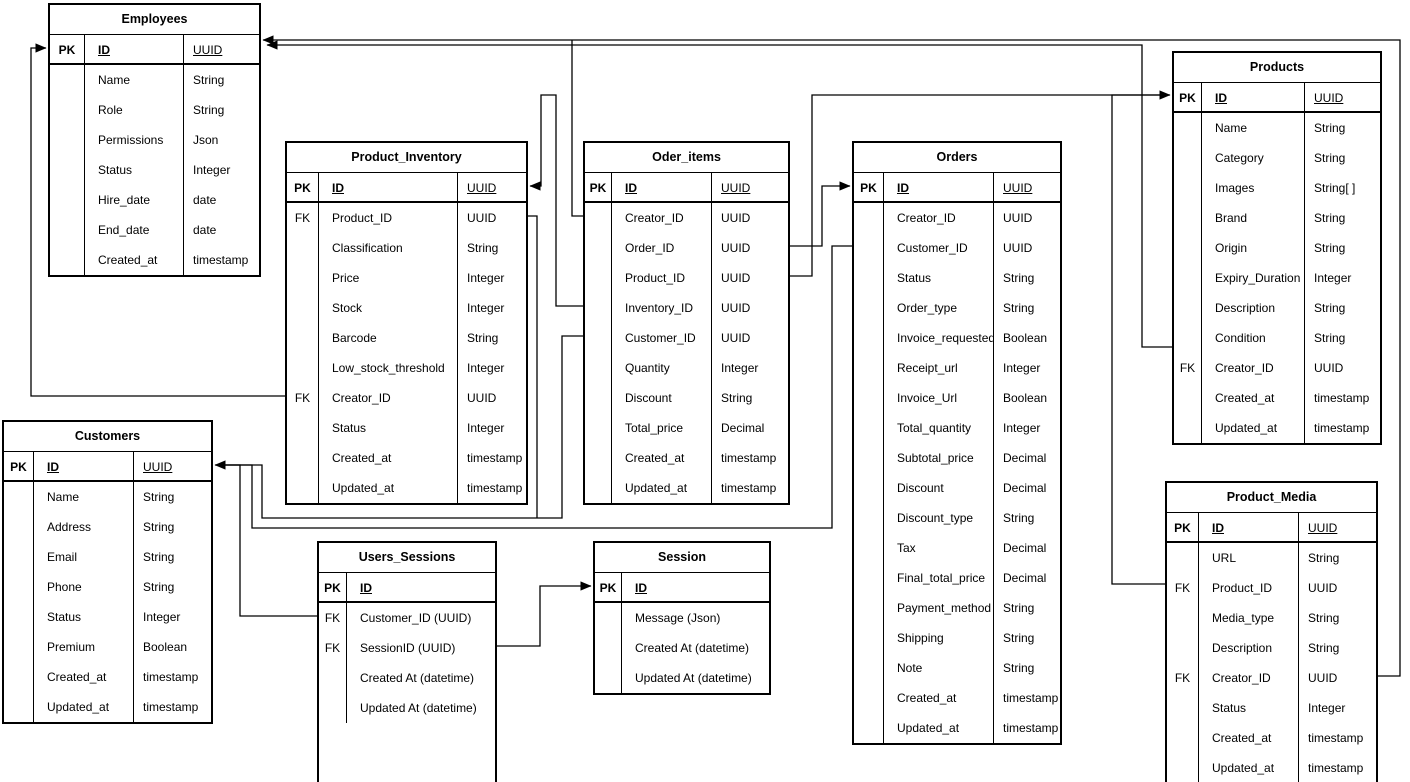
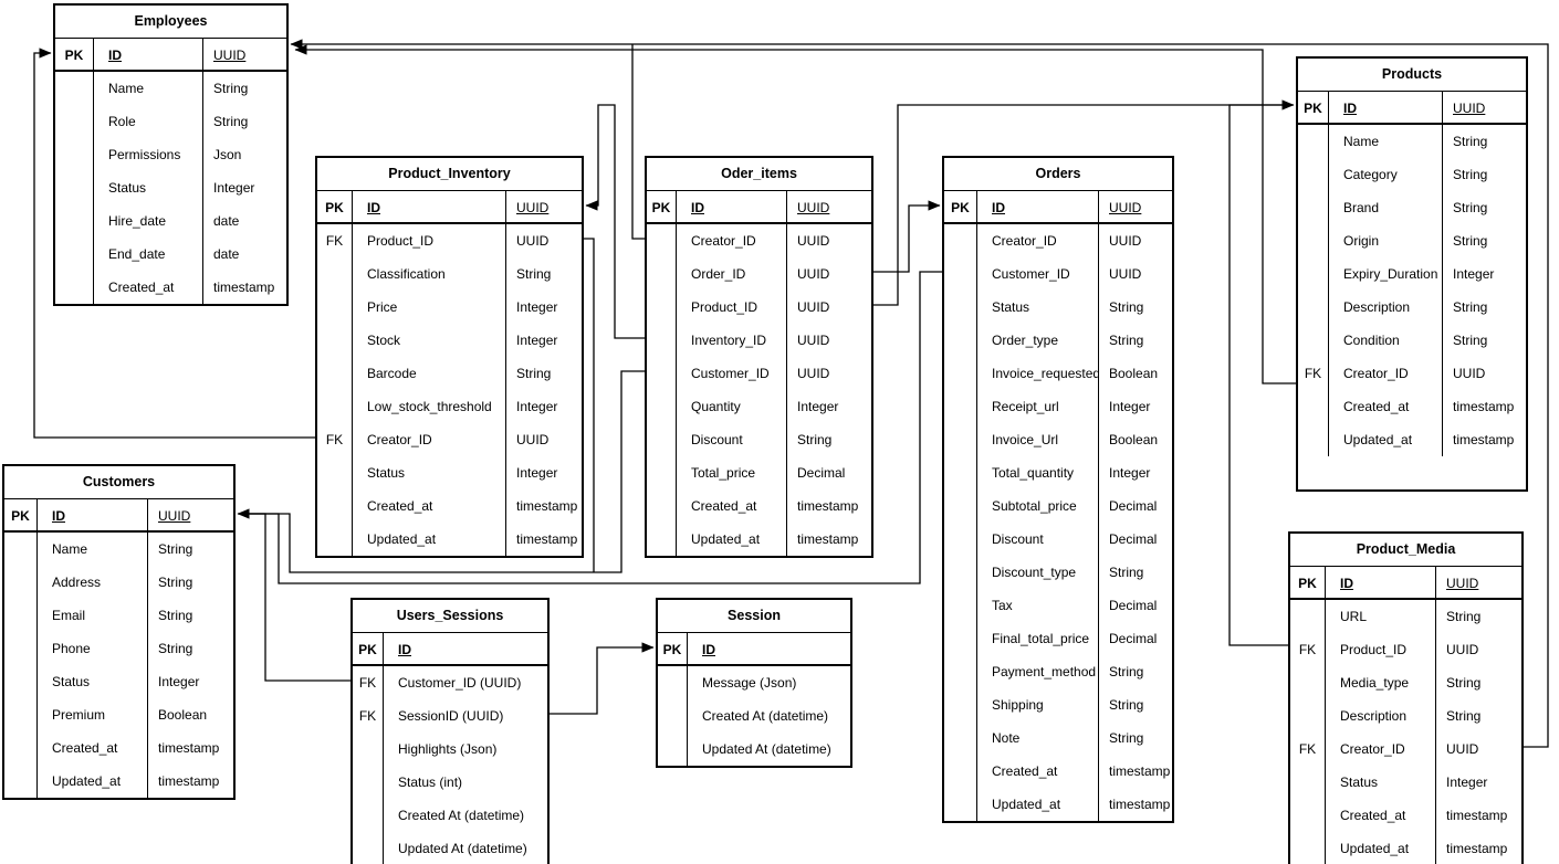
  Employees
  PK
  ID
  UUID
  Name
  String
  Role
  String
  Permissions
  Json
  Status
  Integer
  Hire_date
  date
  End_date
  date
  Created_at
  timestamp
  Product_Inventory
  PK
  ID
  UUID
  FK
  Product_ID
  UUID
  Classification
  String
  Price
  Integer
  Stock
  Integer
  Barcode
  String
  Low_stock_threshold
  Integer
  FK
  Creator_ID
  UUID
  Status
  Integer
  Created_at
  timestamp
  Updated_at
  timestamp
  Oder_items
  PK
  ID
  UUID
  Creator_ID
  UUID
  Order_ID
  UUID
  Product_ID
  UUID
  Inventory_ID
  UUID
  Customer_ID
  UUID
  Quantity
  Integer
  Discount
  String
  Total_price
  Decimal
  Created_at
  timestamp
  Updated_at
  timestamp
  Orders
  PK
  ID
  UUID
  Creator_ID
  UUID
  Customer_ID
  UUID
  Status
  String
  Order_type
  String
  Invoice_requested
  Boolean
  Receipt_url
  Integer
  Invoice_Url
  Boolean
  Total_quantity
  Integer
  Subtotal_price
  Decimal
  Discount
  Decimal
  Discount_type
  String
  Tax
  Decimal
  Final_total_price
  Decimal
  Payment_method
  String
  Shipping
  String
  Note
  String
  Created_at
  timestamp
  Updated_at
  timestamp
  Products
  PK
  ID
  UUID
  Name
  String
  Category
  String
- Images
- String[ ]
  Brand
  String
  Origin
  String
  Expiry_Duration
  Integer
  Description
  String
  Condition
  String
  FK
  Creator_ID
  UUID
  Created_at
  timestamp
  Updated_at
  timestamp
  Customers
  PK
  ID
  UUID
  Name
  String
  Address
  String
  Email
  String
  Phone
  String
  Status
  Integer
  Premium
  Boolean
  Created_at
  timestamp
  Updated_at
  timestamp
  Users_Sessions
  PK
  ID
  FK
  Customer_ID (UUID)
  FK
  SessionID (UUID)
+ Highlights (Json)
+ Status (int)
  Created At (datetime)
  Updated At (datetime)
  Session
  PK
  ID
  Message (Json)
  Created At (datetime)
  Updated At (datetime)
  Product_Media
  PK
  ID
  UUID
  URL
  String
  FK
  Product_ID
  UUID
  Media_type
  String
  Description
  String
  FK
  Creator_ID
  UUID
  Status
  Integer
  Created_at
  timestamp
  Updated_at
  timestamp
